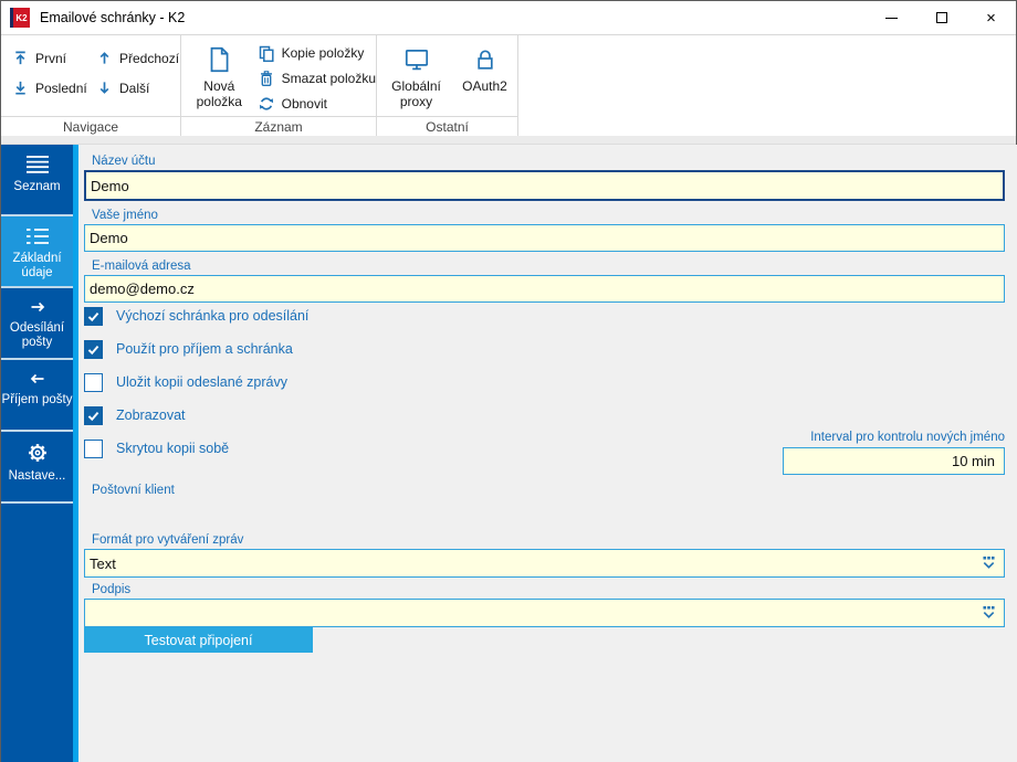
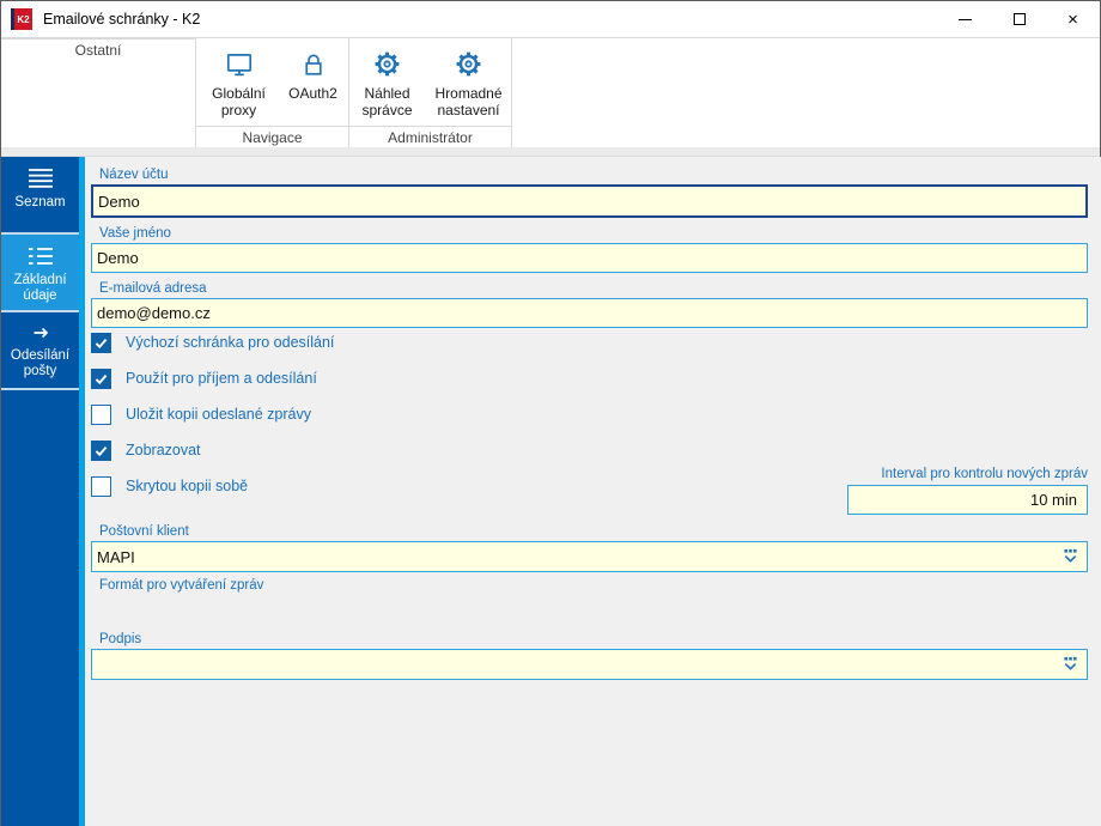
  K2
  Emailové schránky - K2
  ×
- První
- Předchozí
- Poslední
- Další
- Navigace
+ Ostatní
- Nová položka
- Kopie položky
- Smazat položku
- Obnovit
- Záznam
  Globální proxy
  OAuth2
- Ostatní
+ Navigace
+ Náhled správce
+ Hromadné nastavení
+ Administrátor
  Seznam
  Základní údaje
  Odesílání pošty
- Příjem pošty
- Nastave...
  Název účtu
  Demo
  Vaše jméno
  Demo
  E-mailová adresa
  demo@demo.cz
  Výchozí schránka pro odesílání
- Použít pro příjem a schránka
+ Použít pro příjem a odesílání
  Uložit kopii odeslané zprávy
  Zobrazovat
  Skrytou kopii sobě
- Interval pro kontrolu nových jméno
+ Interval pro kontrolu nových zpráv
  10 min
  Poštovní klient
+ MAPI
  Formát pro vytváření zpráv
- Text
  Podpis
- Testovat připojení
